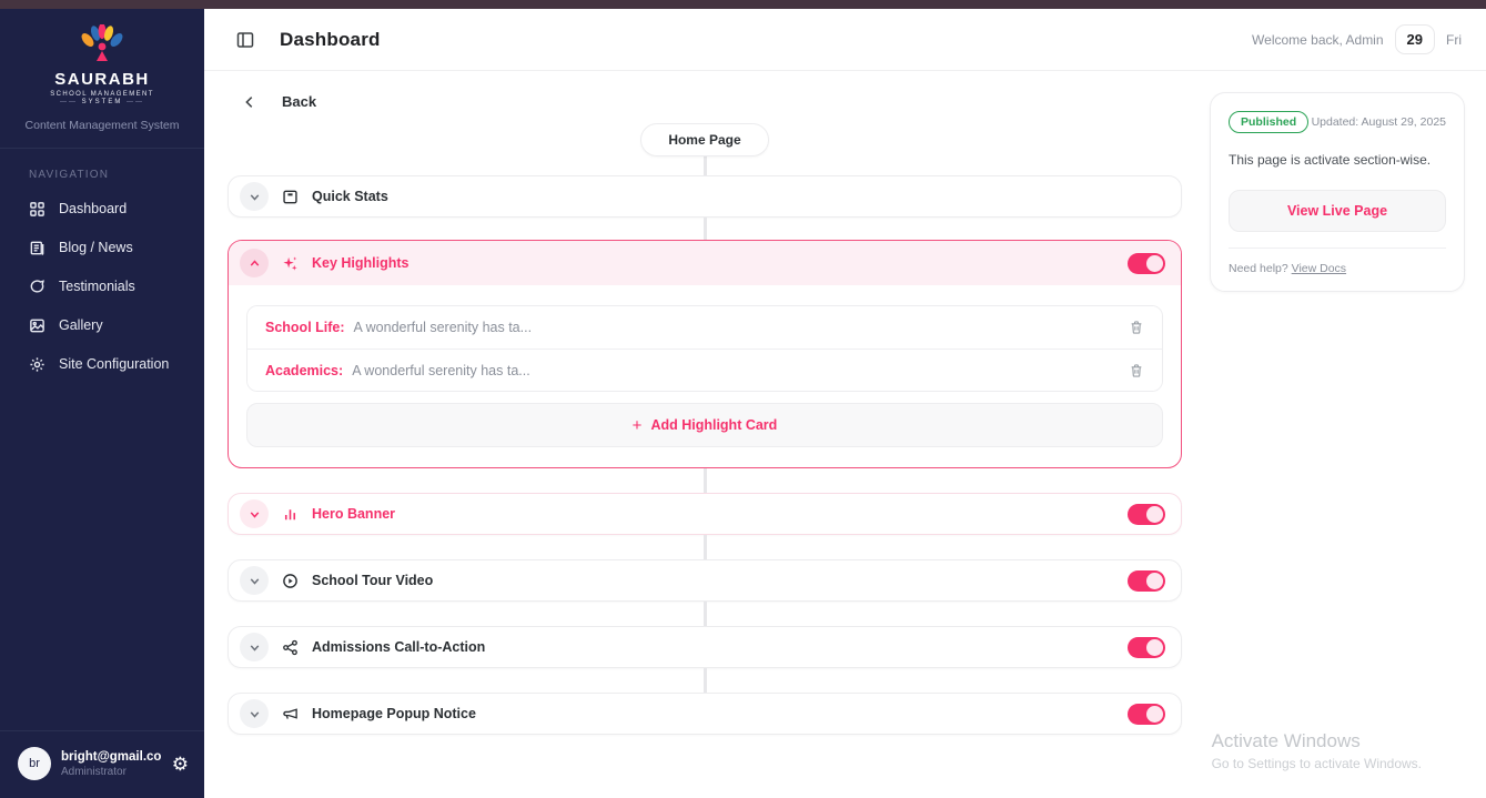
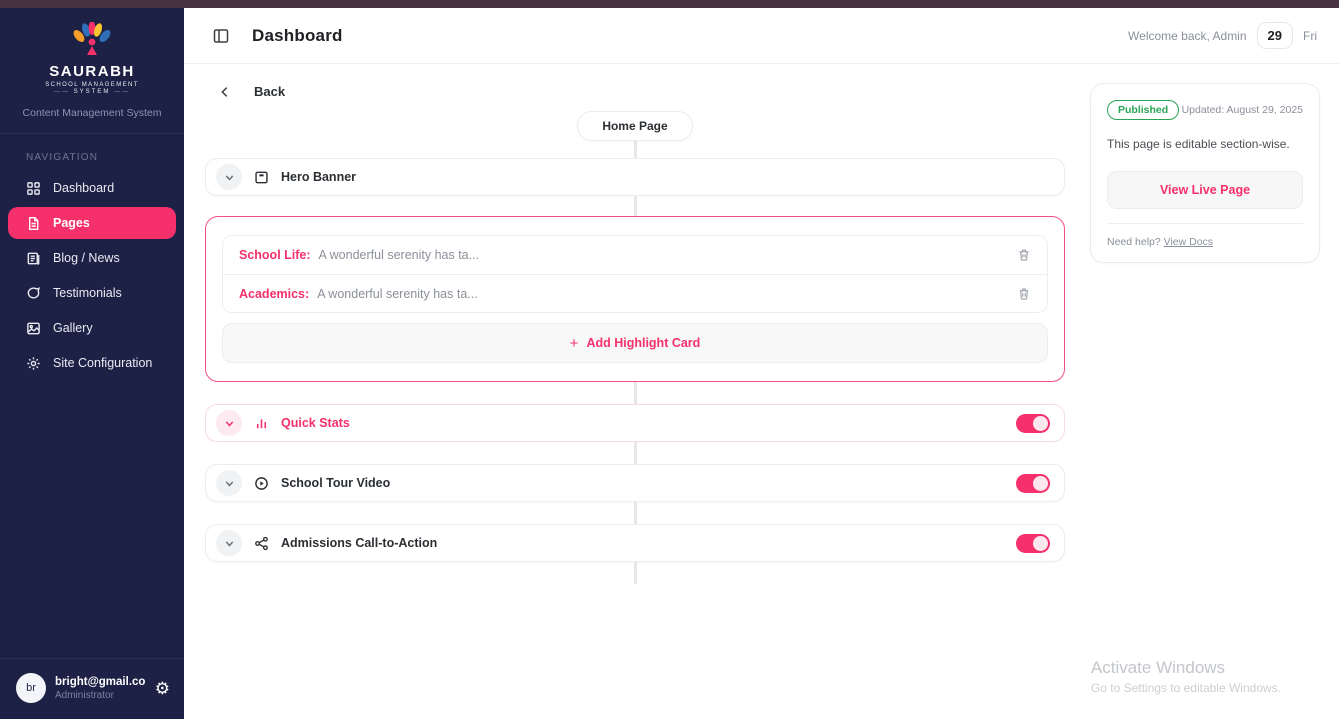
  SAURABH
  Content Management System
  NAVIGATION
  Dashboard
+ Pages
  Blog / News
  Testimonials
  Gallery
  Site Configuration
  br
  bright@gmail.co
  Administrator
  ⚙
  Dashboard
  Welcome back, Admin
  29
  Fri
  Back
  Home Page
- Quick Stats
+ Hero Banner
- Key Highlights
  School Life:
  A wonderful serenity has ta...
  Academics:
  A wonderful serenity has ta...
  +
  Add Highlight Card
- Hero Banner
+ Quick Stats
  School Tour Video
  Admissions Call-to-Action
- Homepage Popup Notice
  Published
  Updated: August 29, 2025
- This page is activate section-wise.
+ This page is editable section-wise.
  View Live Page
  Need help? View Docs
  Activate Windows
- Go to Settings to activate Windows.
+ Go to Settings to editable Windows.
